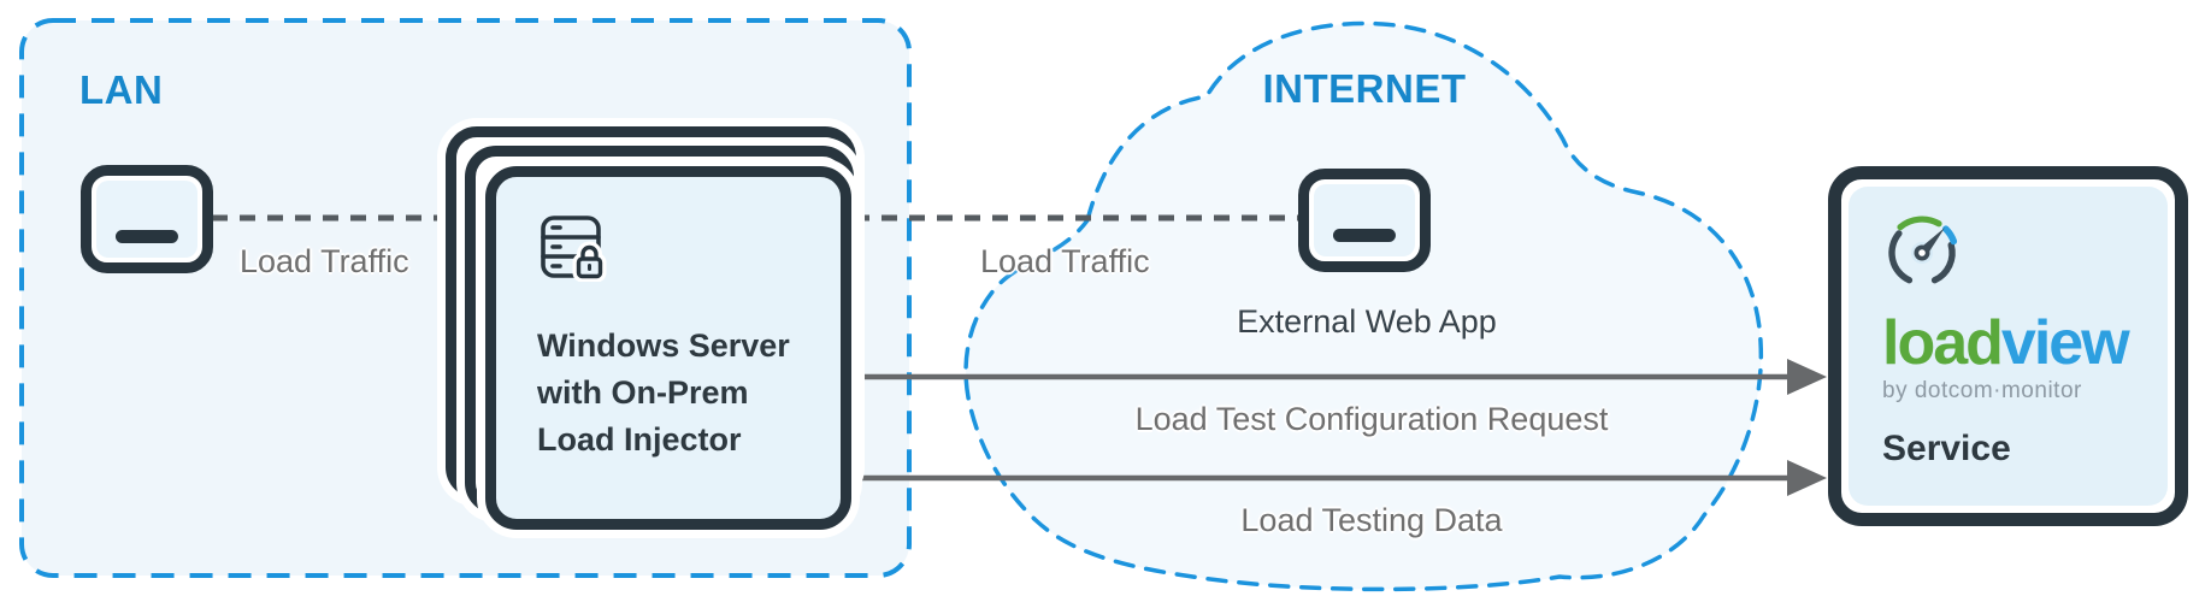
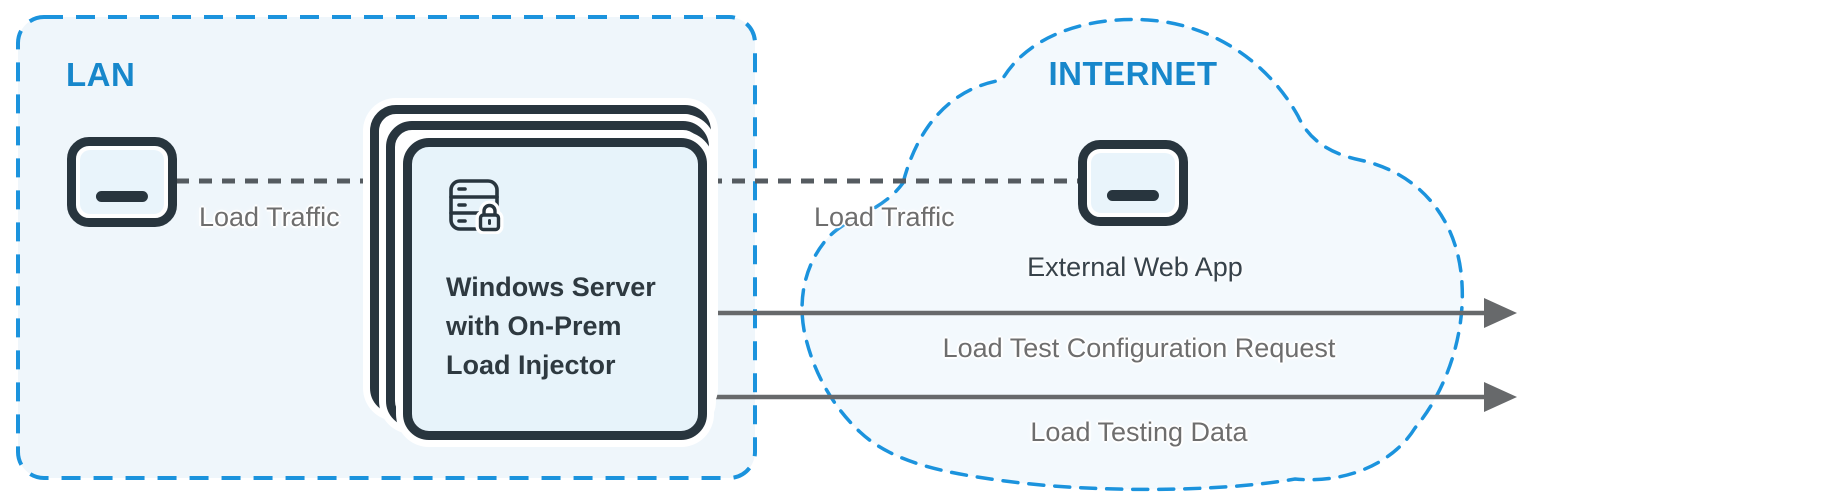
  LAN
  Load Traffic
  Windows Server
  with On-Prem
  Load Injector
  INTERNET
  External Web App
  Load Traffic
  Load Test Configuration Request
  Load Testing Data
- loadview
- by dotcom·monitor
- Service
